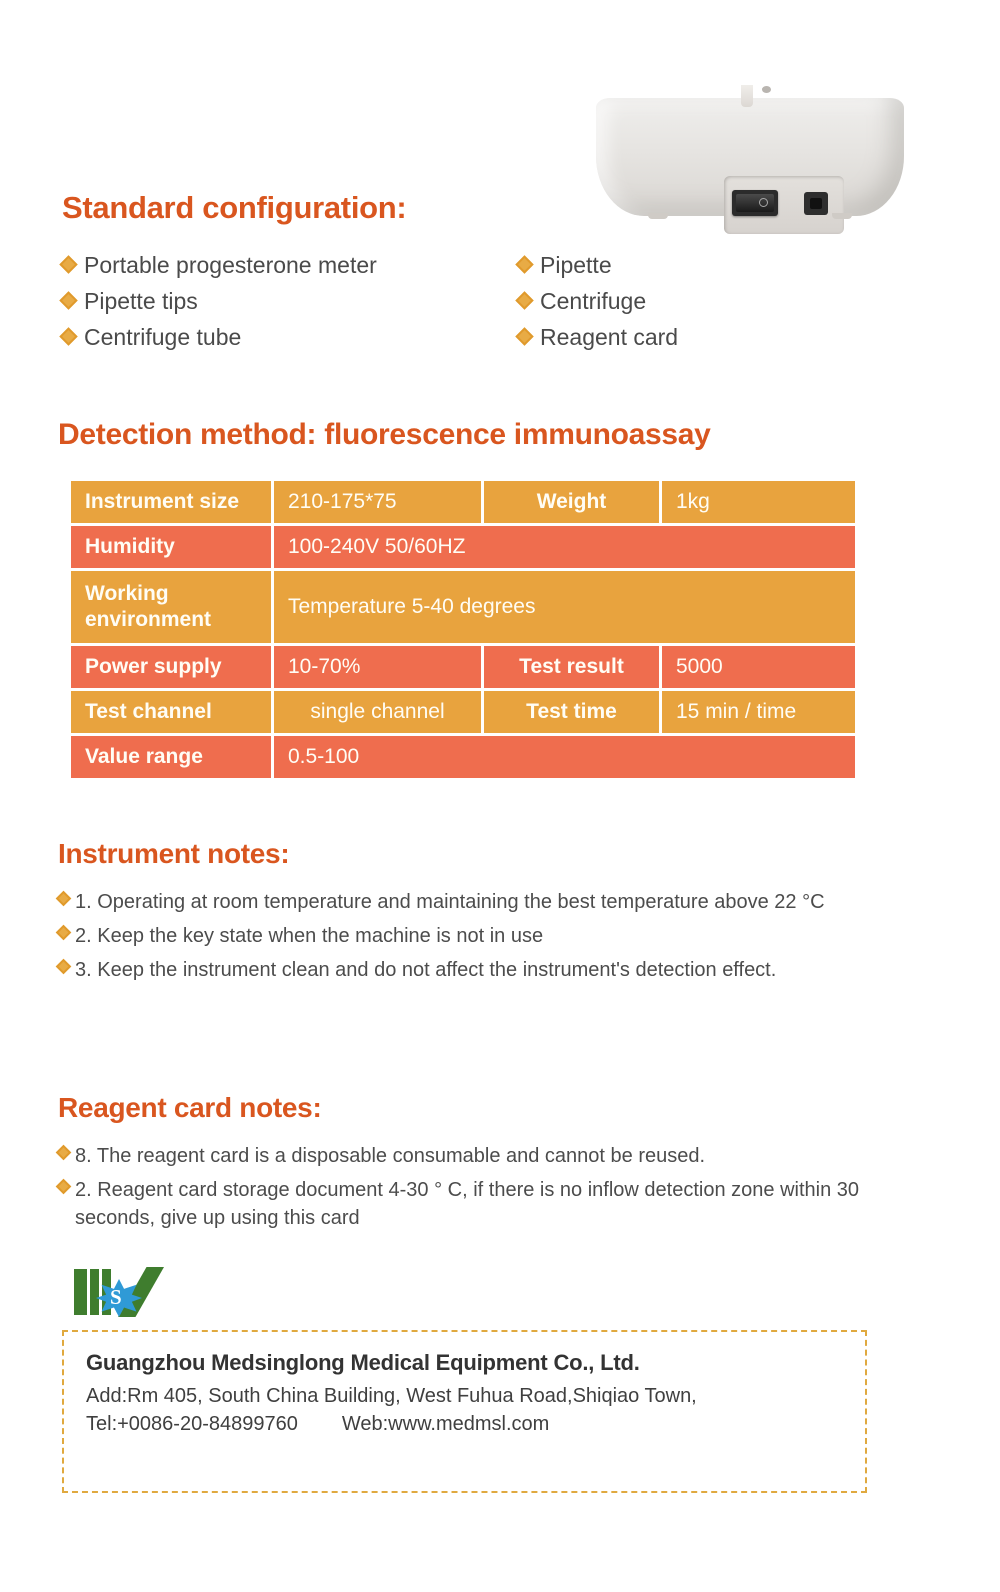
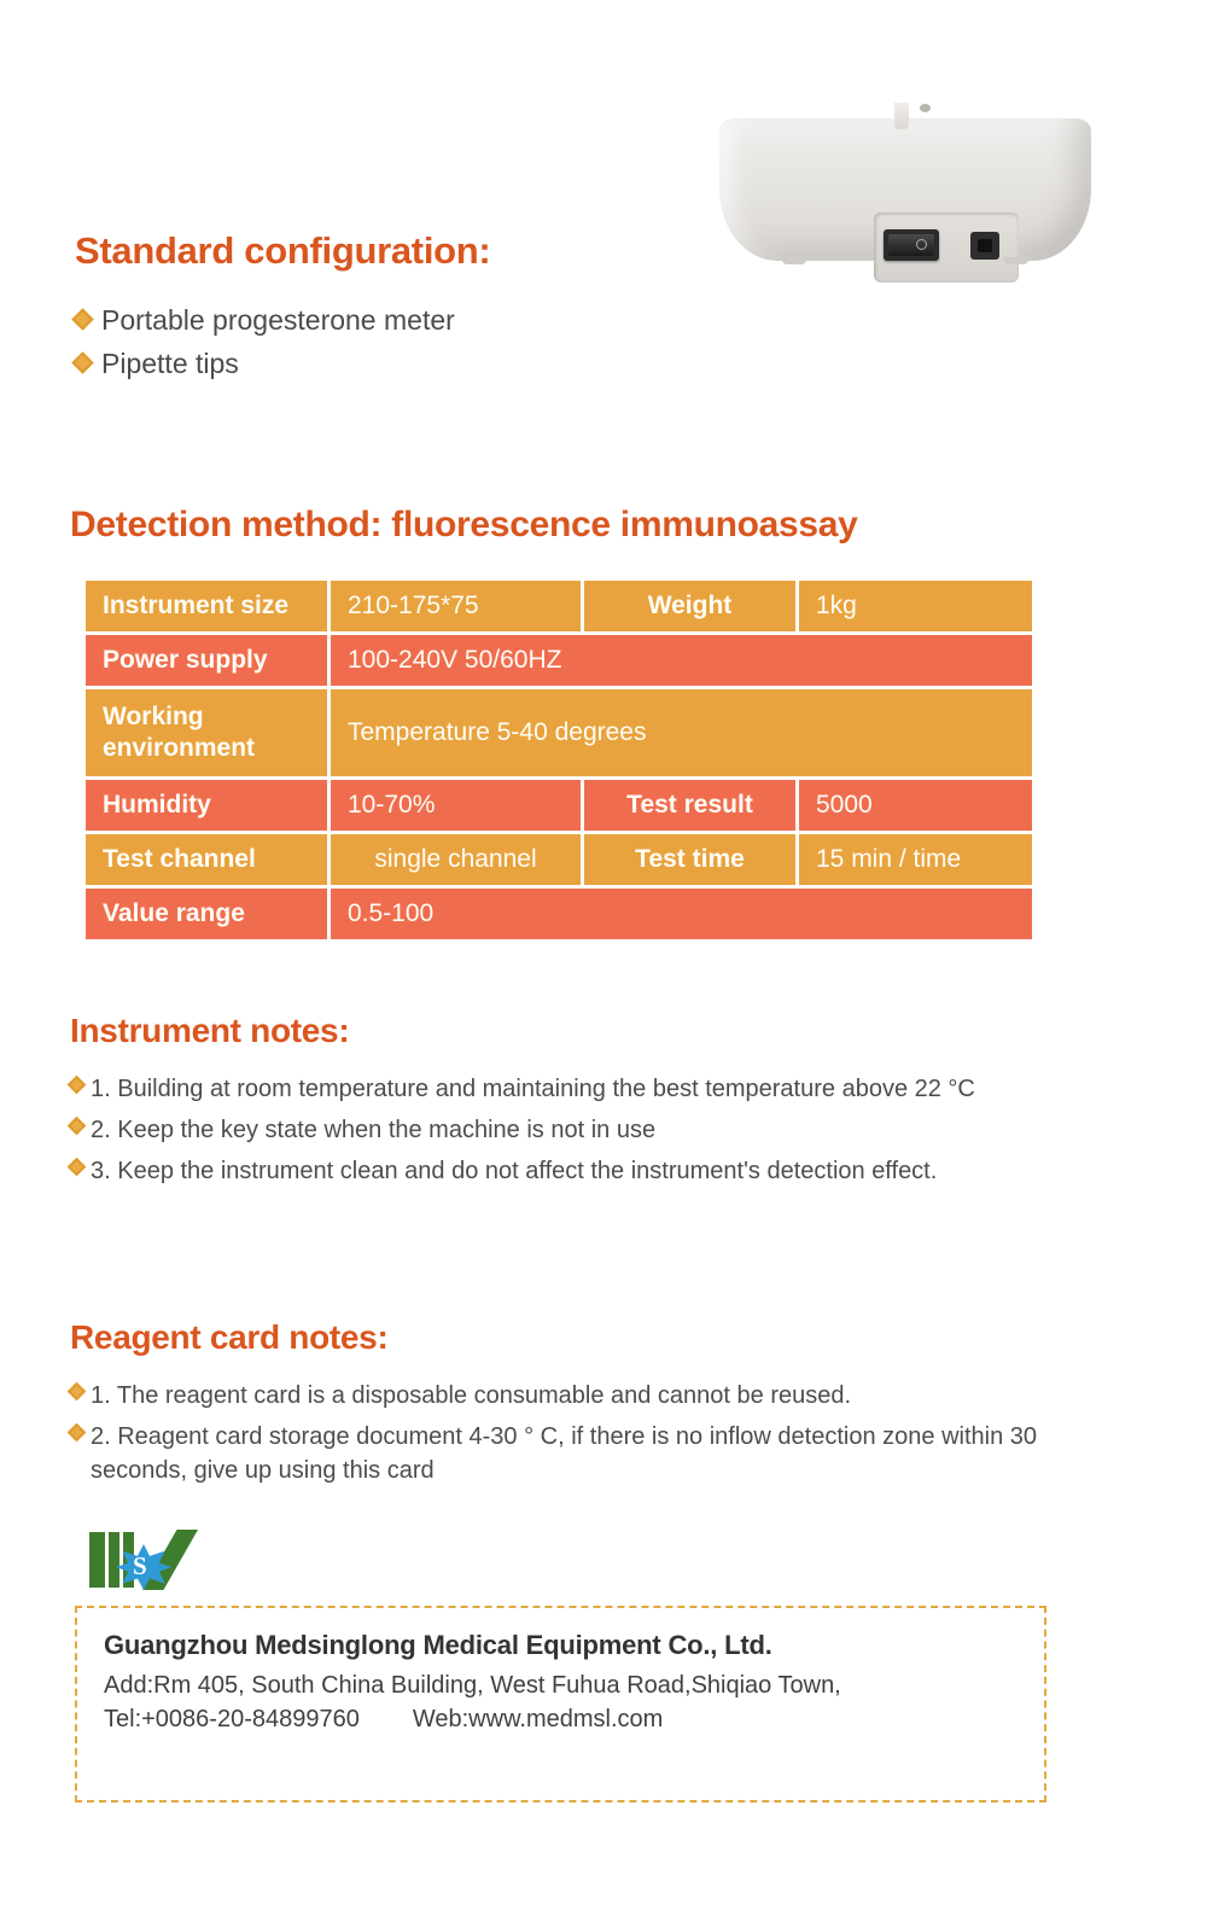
  Standard configuration:
  Portable progesterone meter
  Pipette tips
- Centrifuge tube
- Pipette
- Centrifuge
- Reagent card
  Detection method: fluorescence immunoassay
  Instrument size	210-175*75	Weight	1kg
- Humidity	100-240V 50/60HZ
+ Power supply	100-240V 50/60HZ
  Working environment	Temperature 5-40 degrees
- Power supply	10-70%	Test result	5000
+ Humidity	10-70%	Test result	5000
  Test channel	single channel	Test time	15 min / time
  Value range	0.5-100
  Instrument notes:
- 1. Operating at room temperature and maintaining the best temperature above 22 °C
+ 1. Building at room temperature and maintaining the best temperature above 22 °C
  2. Keep the key state when the machine is not in use
  3. Keep the instrument clean and do not affect the instrument's detection effect.
  Reagent card notes:
- 8. The reagent card is a disposable consumable and cannot be reused.
+ 1. The reagent card is a disposable consumable and cannot be reused.
  2. Reagent card storage document 4-30 ° C, if there is no inflow detection zone within 30 seconds, give up using this card
  S
  Guangzhou Medsinglong Medical Equipment Co., Ltd.
  Add:Rm 405, South China Building, West Fuhua Road,Shiqiao Town,
  Tel:+0086-20-84899760
  Web:www.medmsl.com
